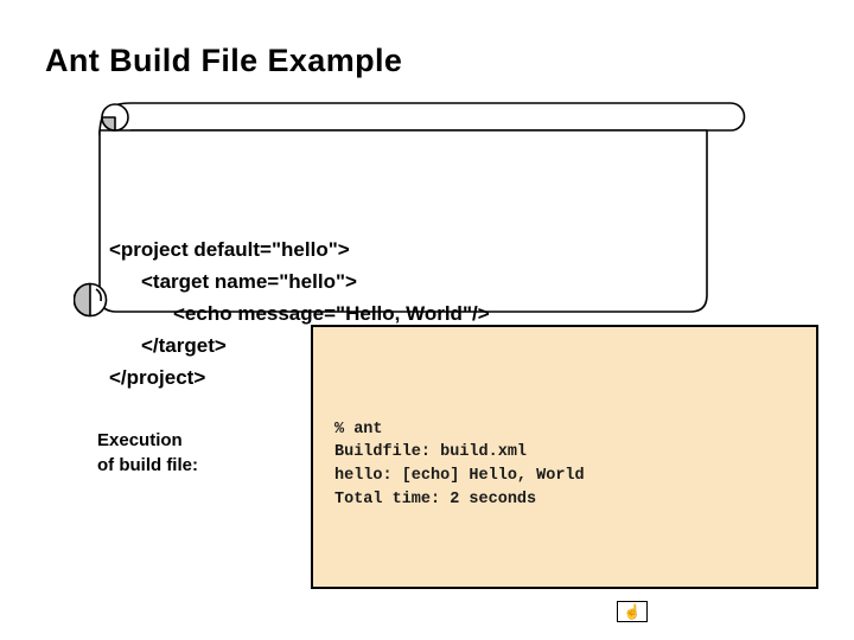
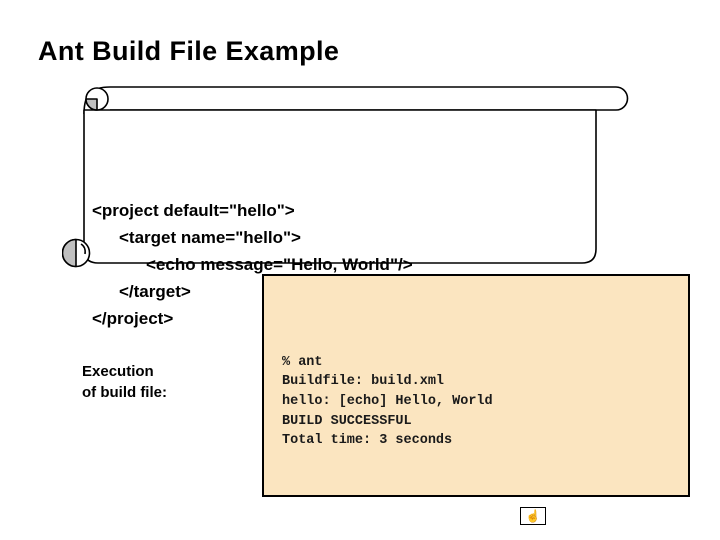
  Ant Build File Example
  <project default="hello">
  <target name="hello">
  <echo message="Hello, World"/>
  </target>
  </project>
  Execution
  of build file:
  % ant
  Buildfile: build.xml
  hello: [echo] Hello, World
+ BUILD SUCCESSFUL
- Total time: 2 seconds
+ Total time: 3 seconds
  ☝
